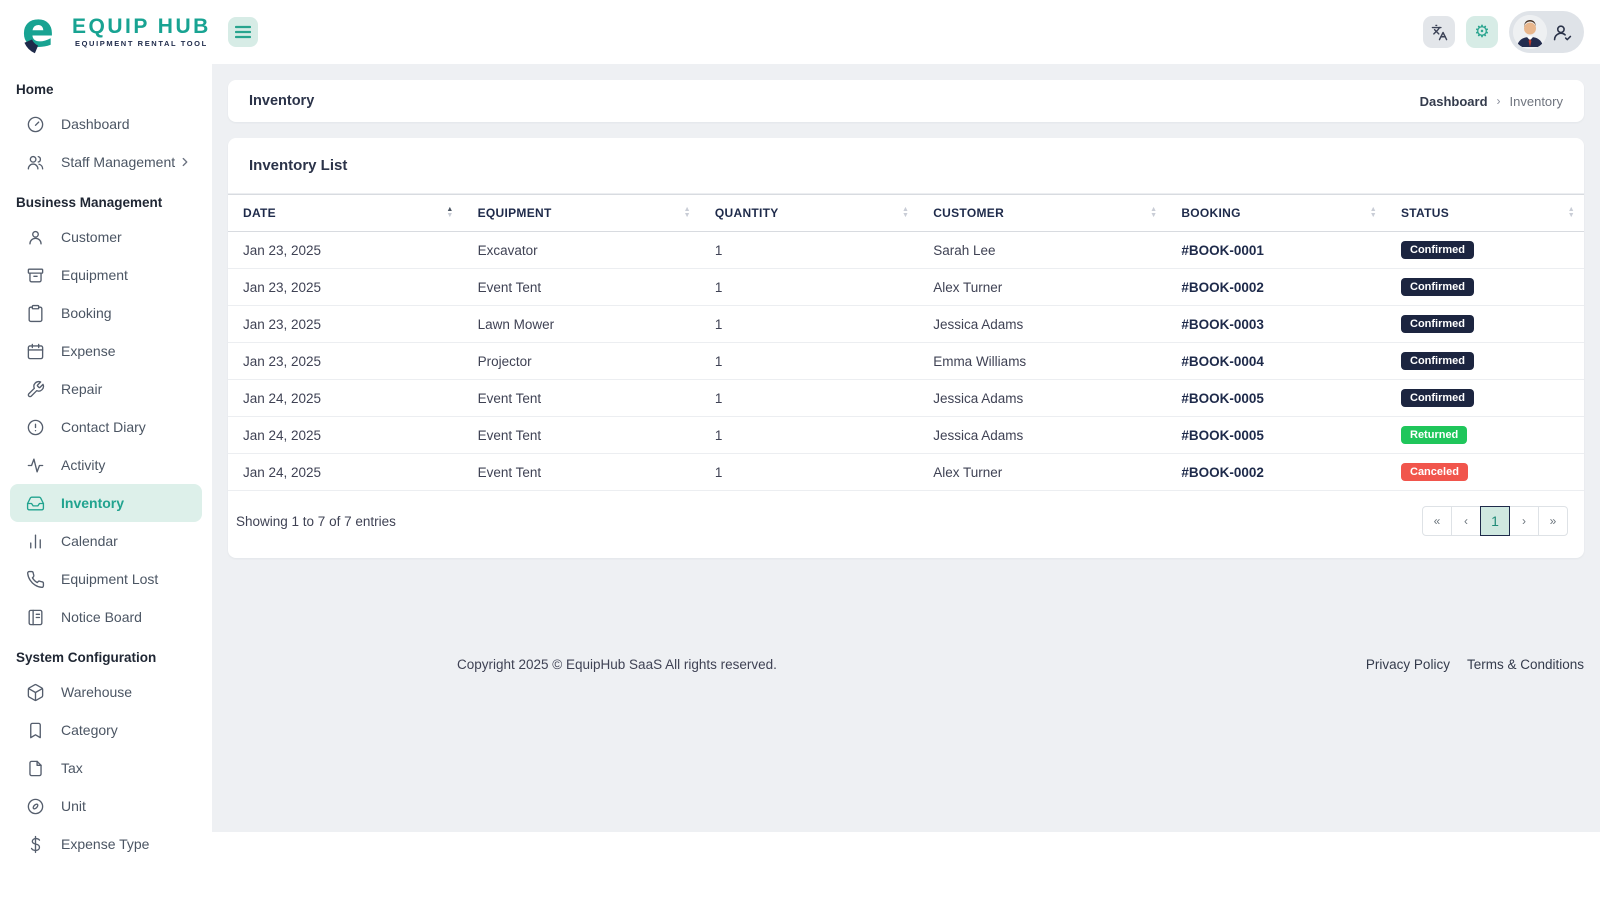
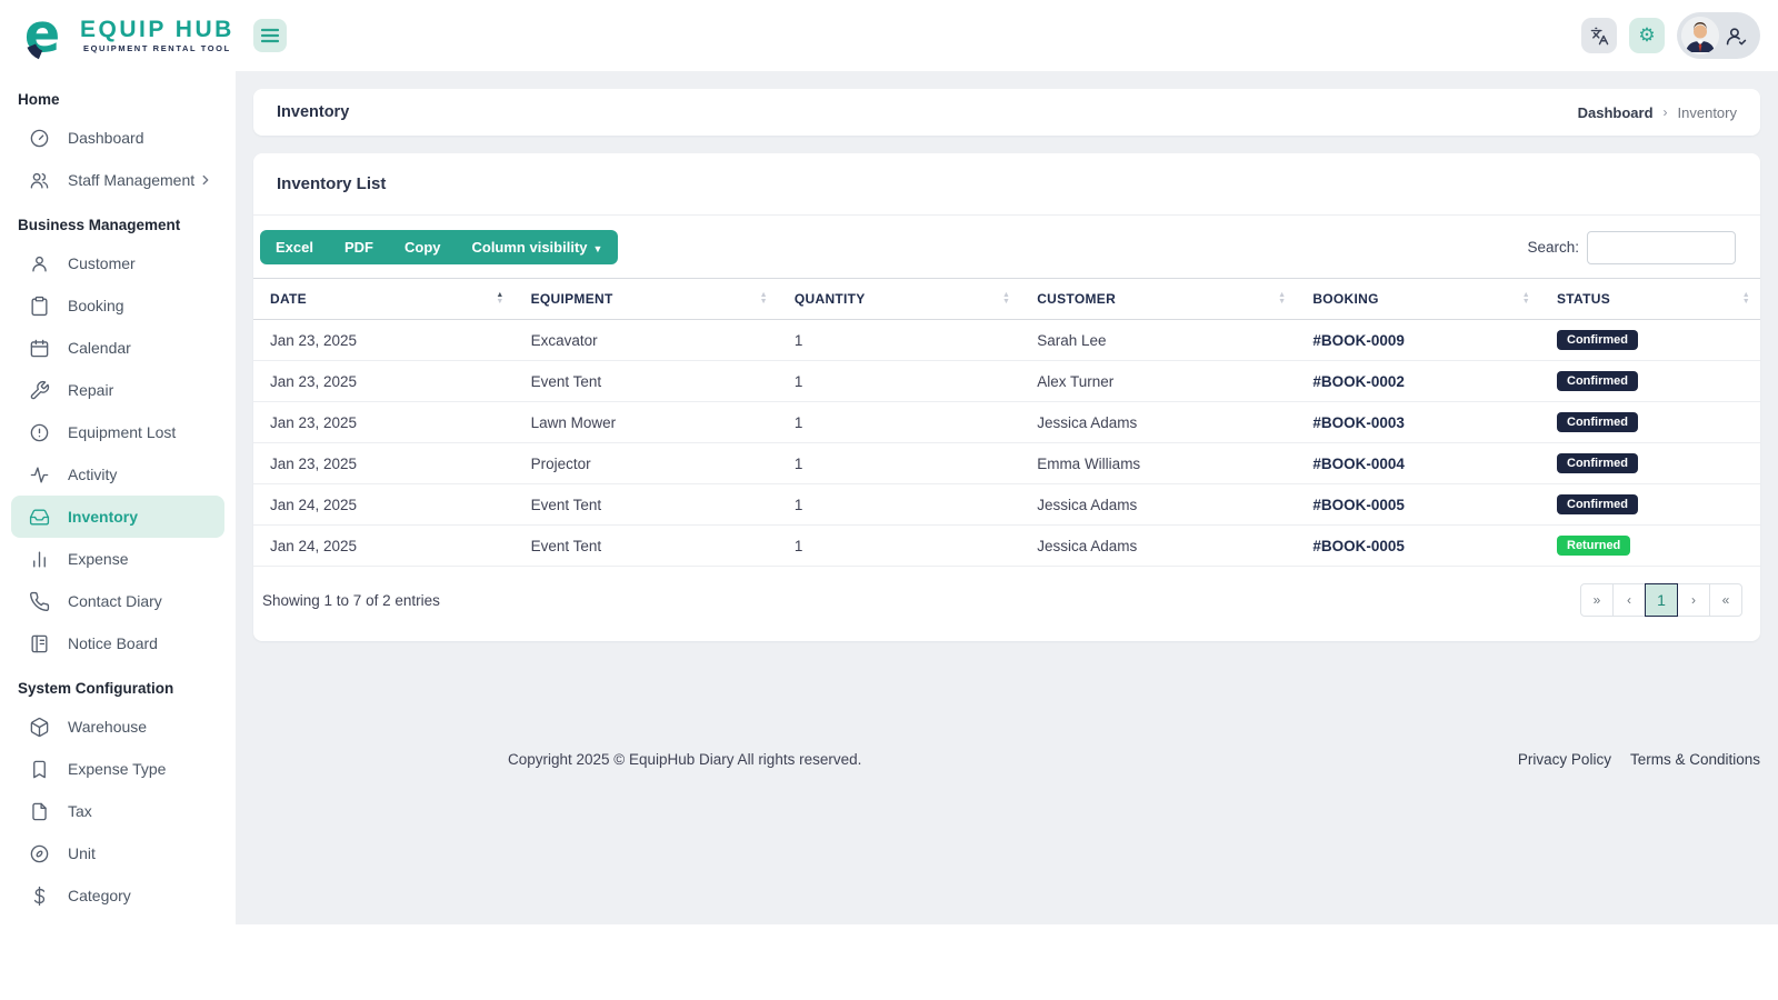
  e
  EQUIP HUB
  EQUIPMENT RENTAL TOOL
  ⚙
  Home
  Dashboard
  Staff Management
  Business Management
  Customer
- Equipment
  Booking
- Expense
+ Calendar
  Repair
- Contact Diary
+ Equipment Lost
  Activity
  Inventory
- Calendar
+ Expense
- Equipment Lost
+ Contact Diary
  Notice Board
  System Configuration
  Warehouse
- Category
+ Expense Type
  Tax
  Unit
- Expense Type
+ Category
  Inventory
  Dashboard
  ›
  Inventory
  Inventory List
+ Excel
+ PDF
+ Copy
+ Column visibility ▼
+ Search:
  DATE	EQUIPMENT	QUANTITY	CUSTOMER	BOOKING	STATUS
- Jan 23, 2025	Excavator	1	Sarah Lee	#BOOK-0001	Confirmed
+ Jan 23, 2025	Excavator	1	Sarah Lee	#BOOK-0009	Confirmed
  Jan 23, 2025	Event Tent	1	Alex Turner	#BOOK-0002	Confirmed
  Jan 23, 2025	Lawn Mower	1	Jessica Adams	#BOOK-0003	Confirmed
  Jan 23, 2025	Projector	1	Emma Williams	#BOOK-0004	Confirmed
  Jan 24, 2025	Event Tent	1	Jessica Adams	#BOOK-0005	Confirmed
  Jan 24, 2025	Event Tent	1	Jessica Adams	#BOOK-0005	Returned
- Jan 24, 2025	Event Tent	1	Alex Turner	#BOOK-0002	Canceled
- Showing 1 to 7 of 7 entries
+ Showing 1 to 7 of 2 entries
- «
+ »
  ‹
  1
  ›
- »
+ «
- Copyright 2025 © EquipHub SaaS All rights reserved.
+ Copyright 2025 © EquipHub Diary All rights reserved.
  Privacy Policy
  Terms & Conditions
